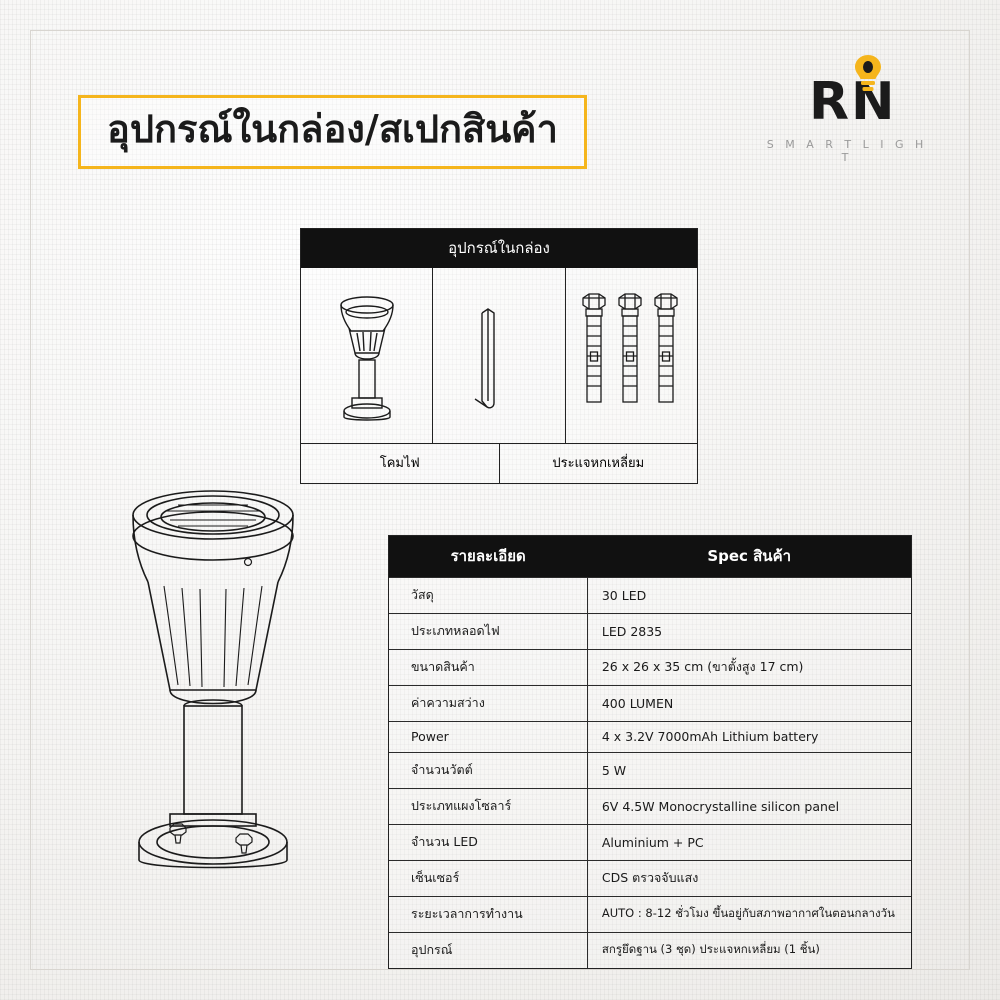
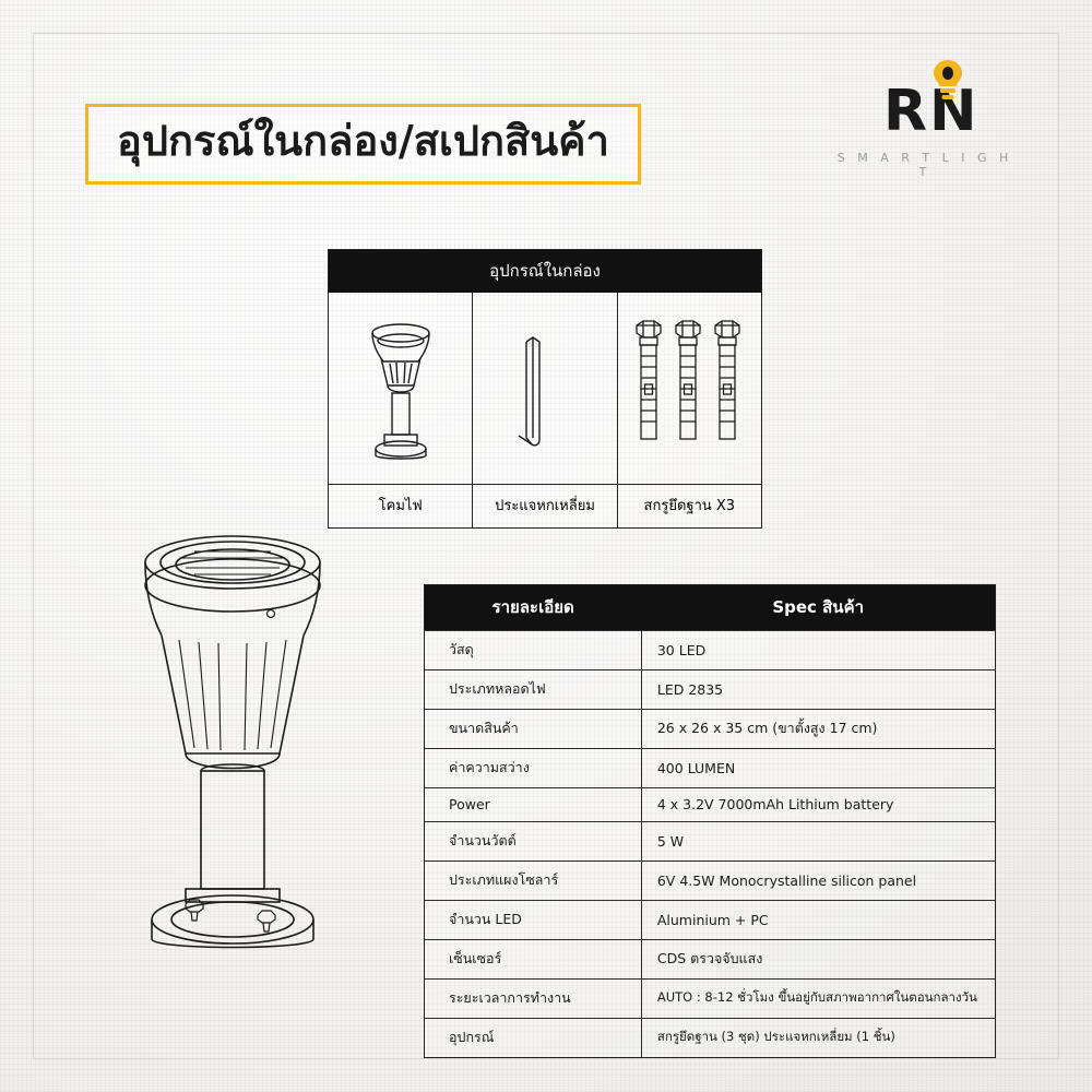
  อุปกรณ์ในกล่อง/สเปกสินค้า
  R N
  S M A R T L I G H T
  อุปกรณ์ในกล่อง
  โคมไฟ
  ประแจหกเหลี่ยม
+ สกรูยึดฐาน X3
  รายละเอียด	Spec สินค้า
  วัสดุ	30 LED
  ประเภทหลอดไฟ	LED 2835
  ขนาดสินค้า	26 x 26 x 35 cm (ขาตั้งสูง 17 cm)
  ค่าความสว่าง	400 LUMEN
  Power	4 x 3.2V 7000mAh Lithium battery
  จำนวนวัตต์	5 W
  ประเภทแผงโซลาร์	6V 4.5W Monocrystalline silicon panel
  จำนวน LED	Aluminium + PC
  เซ็นเซอร์	CDS ตรวจจับแสง
  ระยะเวลาการทำงาน	AUTO : 8-12 ชั่วโมง ขึ้นอยู่กับสภาพอากาศในตอนกลางวัน
  อุปกรณ์	สกรูยึดฐาน (3 ชุด) ประแจหกเหลี่ยม (1 ชิ้น)
